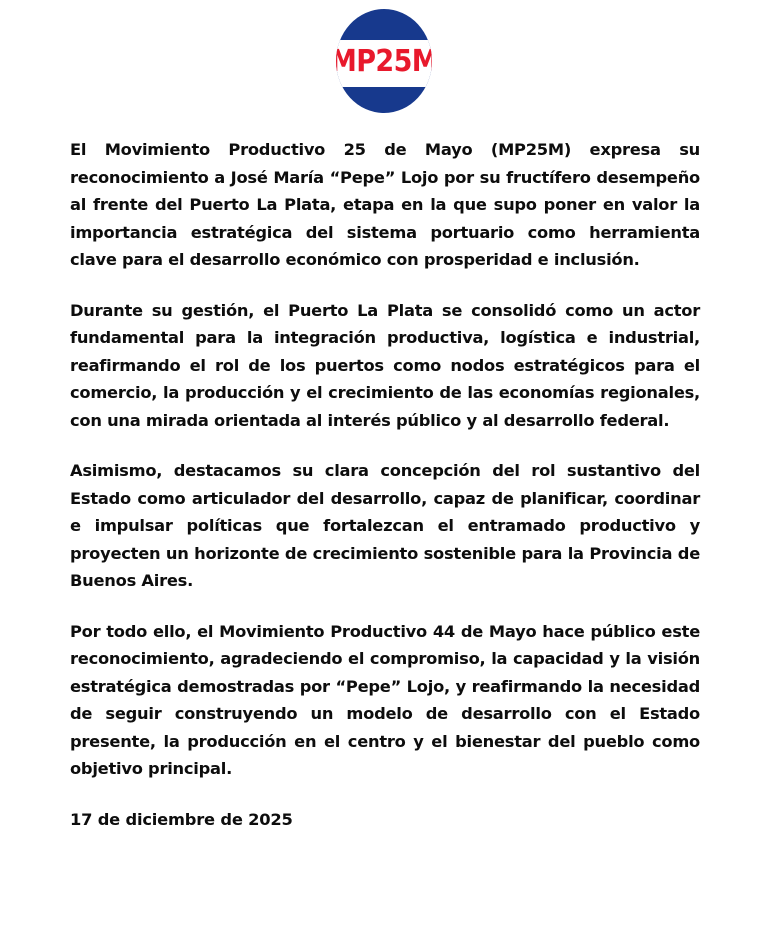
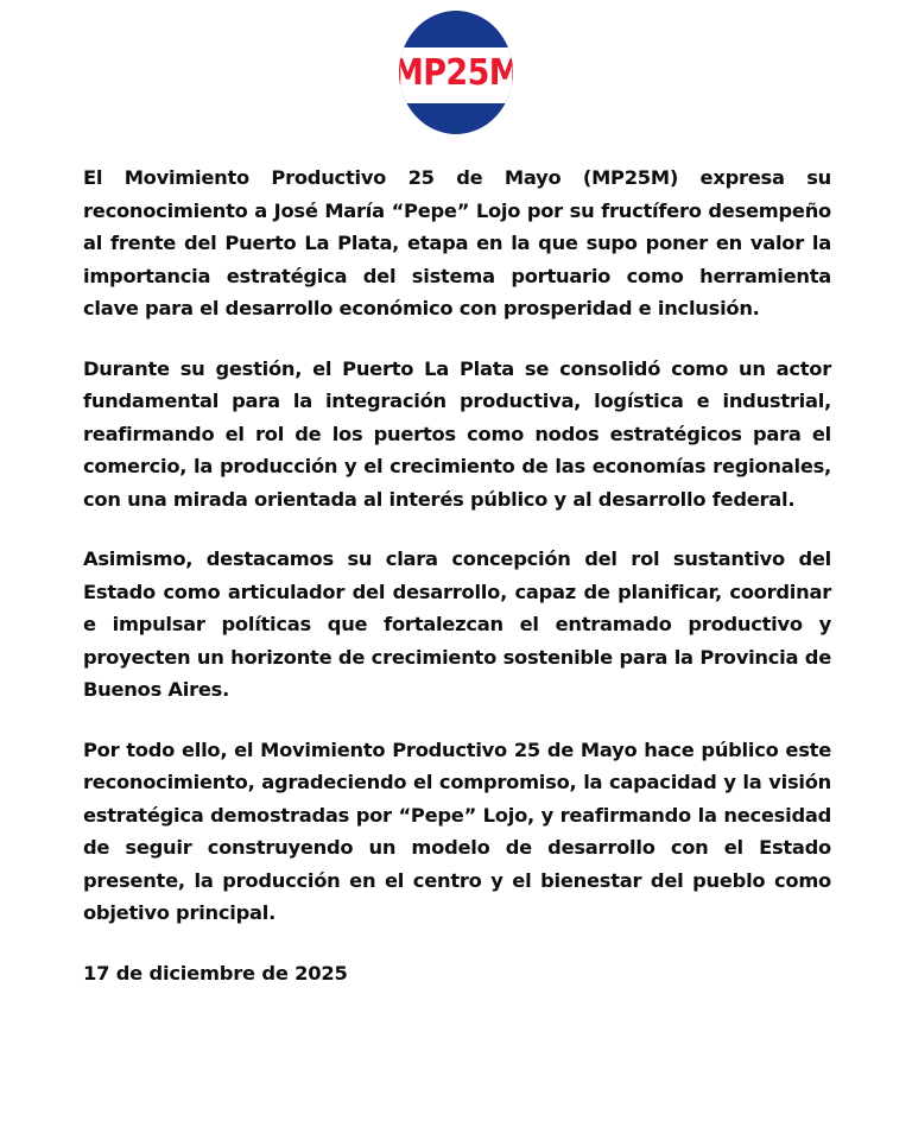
  MP25M
  El Movimiento Productivo 25 de Mayo (MP25M) expresa su reconocimiento a José María “Pepe” Lojo por su fructífero desempeño al frente del Puerto La Plata, etapa en la que supo poner en valor la importancia estratégica del sistema portuario como herramienta clave para el desarrollo económico con prosperidad e inclusión.
  Durante su gestión, el Puerto La Plata se consolidó como un actor fundamental para la integración productiva, logística e industrial, reafirmando el rol de los puertos como nodos estratégicos para el comercio, la producción y el crecimiento de las economías regionales, con una mirada orientada al interés público y al desarrollo federal.
  Asimismo, destacamos su clara concepción del rol sustantivo del Estado como articulador del desarrollo, capaz de planificar, coordinar e impulsar políticas que fortalezcan el entramado productivo y proyecten un horizonte de crecimiento sostenible para la Provincia de Buenos Aires.
- Por todo ello, el Movimiento Productivo 44 de Mayo hace público este reconocimiento, agradeciendo el compromiso, la capacidad y la visión estratégica demostradas por “Pepe” Lojo, y reafirmando la necesidad de seguir construyendo un modelo de desarrollo con el Estado presente, la producción en el centro y el bienestar del pueblo como objetivo principal.
+ Por todo ello, el Movimiento Productivo 25 de Mayo hace público este reconocimiento, agradeciendo el compromiso, la capacidad y la visión estratégica demostradas por “Pepe” Lojo, y reafirmando la necesidad de seguir construyendo un modelo de desarrollo con el Estado presente, la producción en el centro y el bienestar del pueblo como objetivo principal.
  17 de diciembre de 2025
